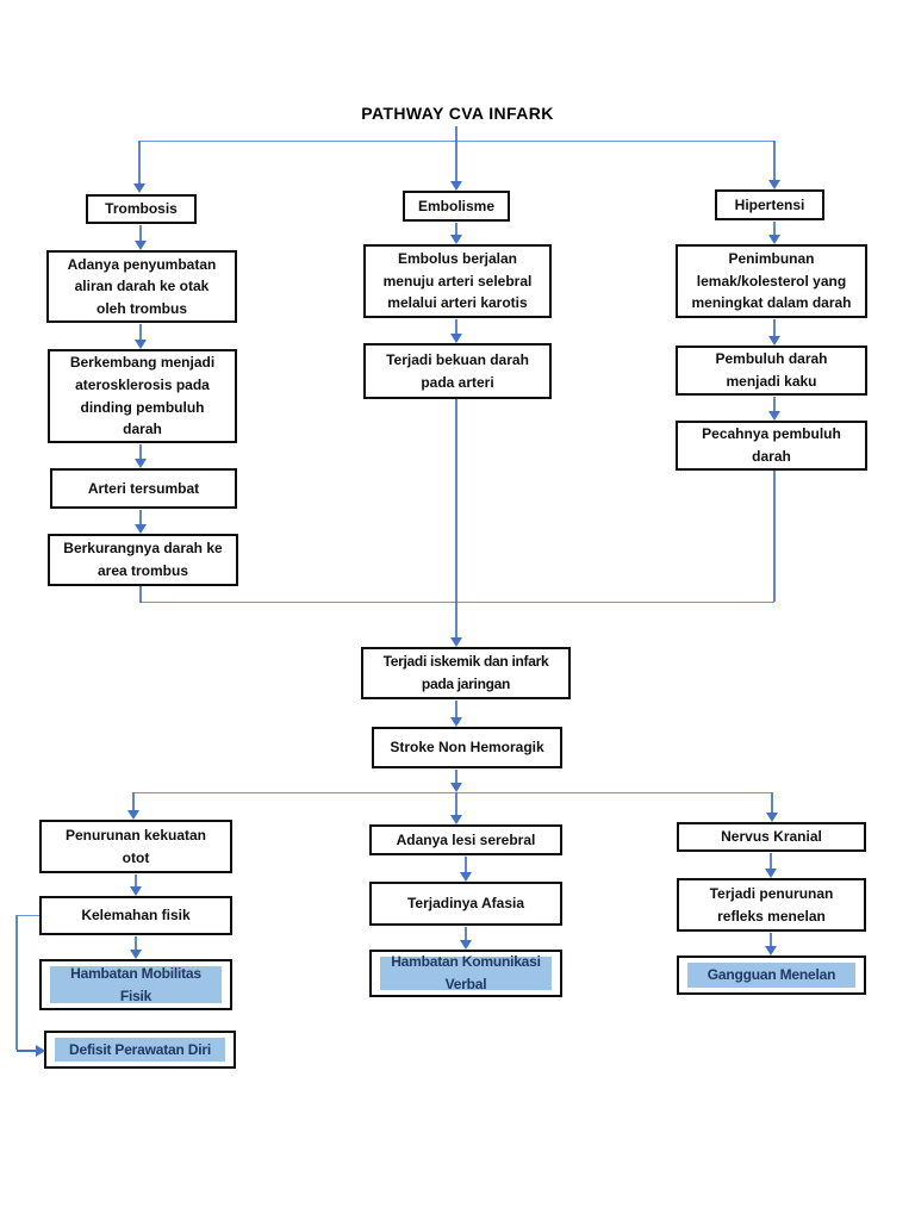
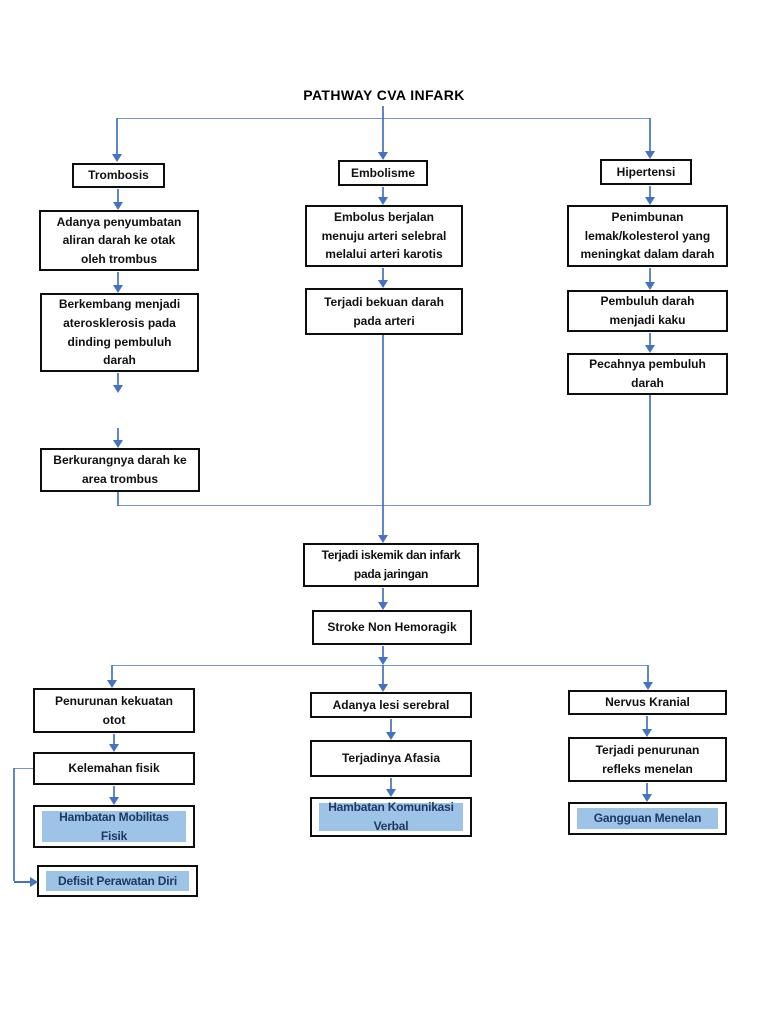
  PATHWAY CVA INFARK
  Trombosis
  Embolisme
  Hipertensi
  Adanya penyumbatan
  aliran darah ke otak
  oleh trombus
  Berkembang menjadi
  aterosklerosis pada
  dinding pembuluh
  darah
- Arteri tersumbat
  Berkurangnya darah ke
  area trombus
  Embolus berjalan
  menuju arteri selebral
  melalui arteri karotis
  Terjadi bekuan darah
  pada arteri
  Penimbunan
  lemak/kolesterol yang
  meningkat dalam darah
  Pembuluh darah
  menjadi kaku
  Pecahnya pembuluh
  darah
  Terjadi iskemik dan infark
  pada jaringan
  Stroke Non Hemoragik
  Penurunan kekuatan
  otot
  Kelemahan fisik
  Hambatan Mobilitas
  Fisik
  Defisit Perawatan Diri
  Adanya lesi serebral
  Terjadinya Afasia
  Hambatan Komunikasi
  Verbal
  Nervus Kranial
  Terjadi penurunan
  refleks menelan
  Gangguan Menelan
